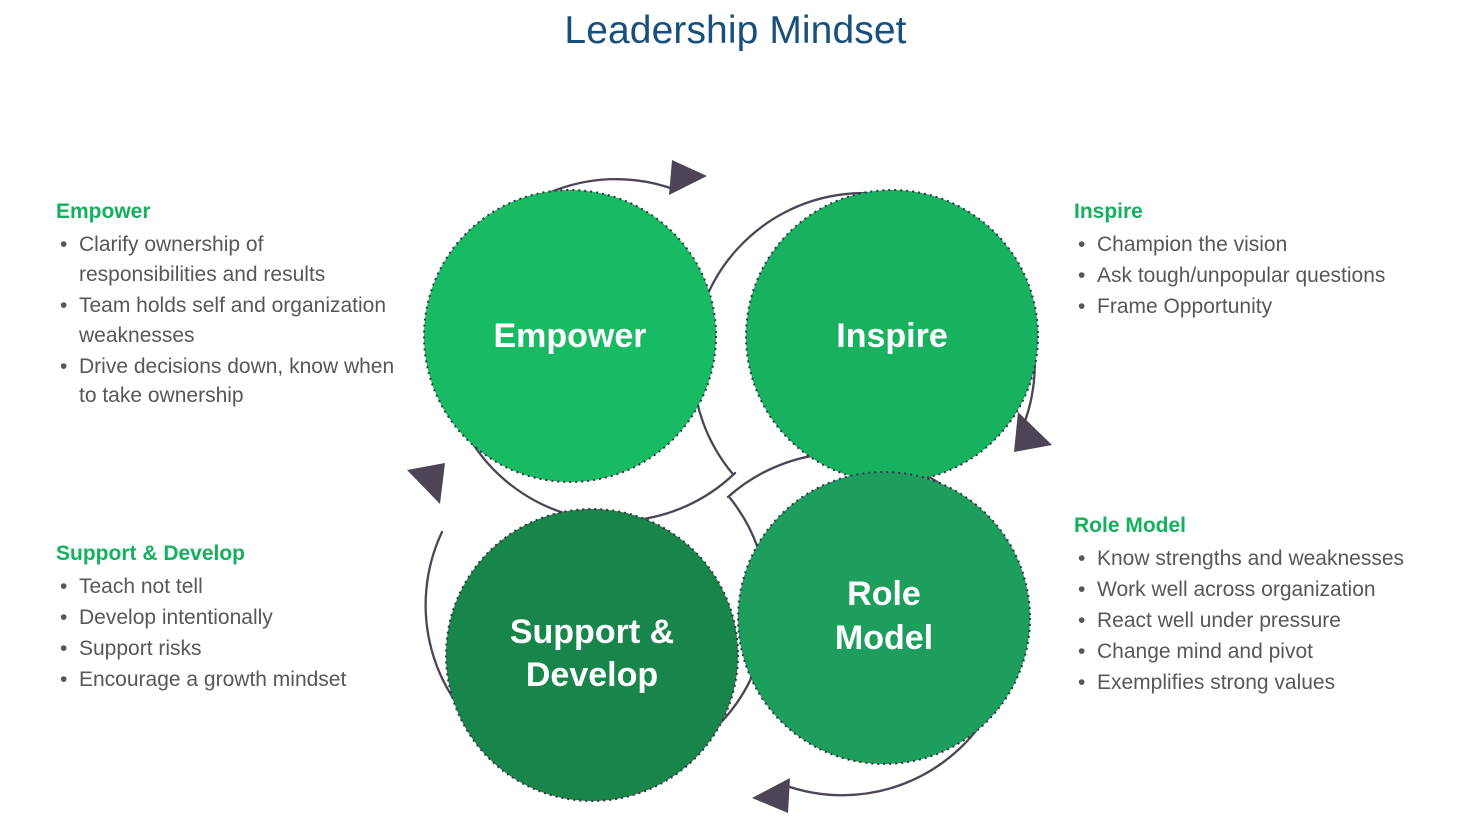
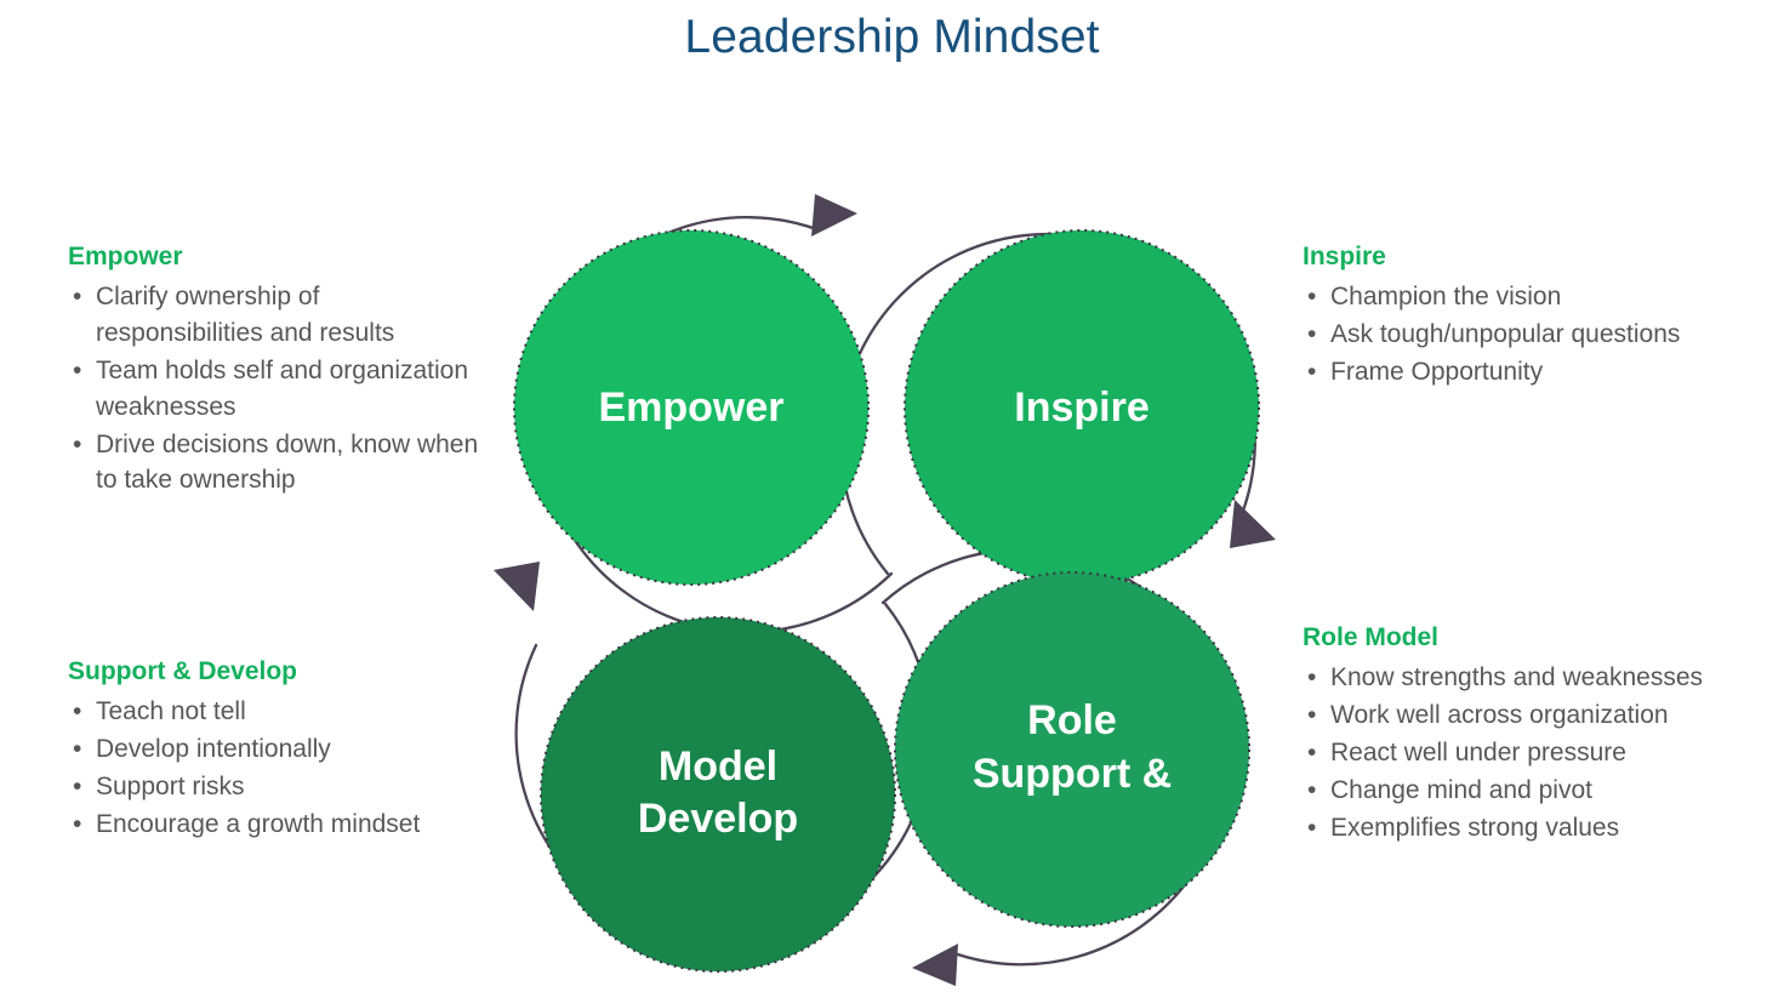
  Leadership Mindset
  Empower
  •
  Clarify ownership of responsibilities and results
  •
  Team holds self and organization weaknesses
  •
  Drive decisions down, know when to take ownership
  Support & Develop
  •
  Teach not tell
  •
  Develop intentionally
  •
  Support risks
  •
  Encourage a growth mindset
  Inspire
  •
  Champion the vision
  •
  Ask tough/unpopular questions
  •
  Frame Opportunity
  Role Model
  •
  Know strengths and weaknesses
  •
  Work well across organization
  •
  React well under pressure
  •
  Change mind and pivot
  •
  Exemplifies strong values
  Empower
  Inspire
- Support &
+ Model
  Develop
  Role
- Model
+ Support &
